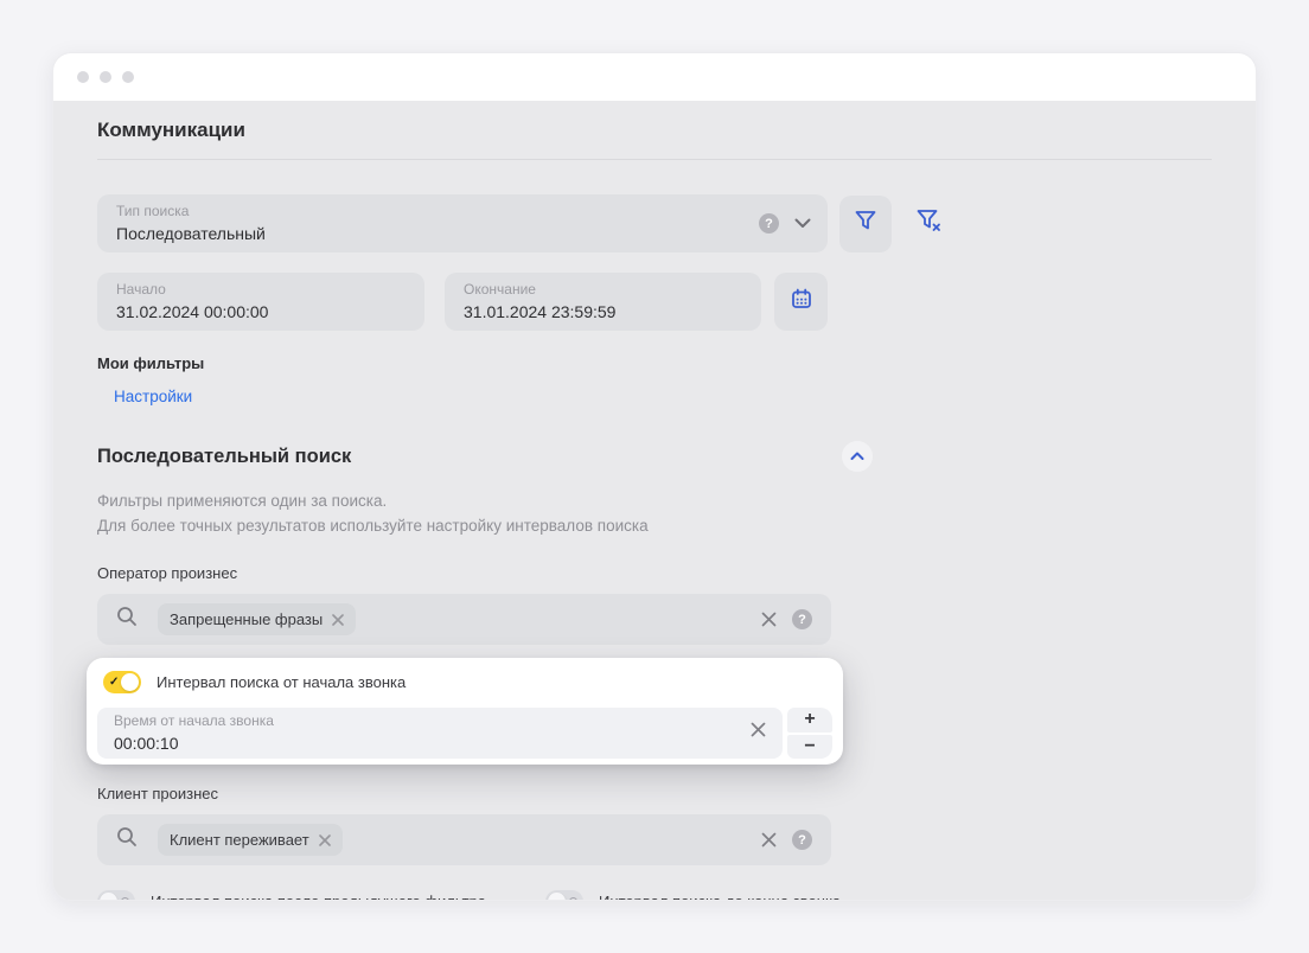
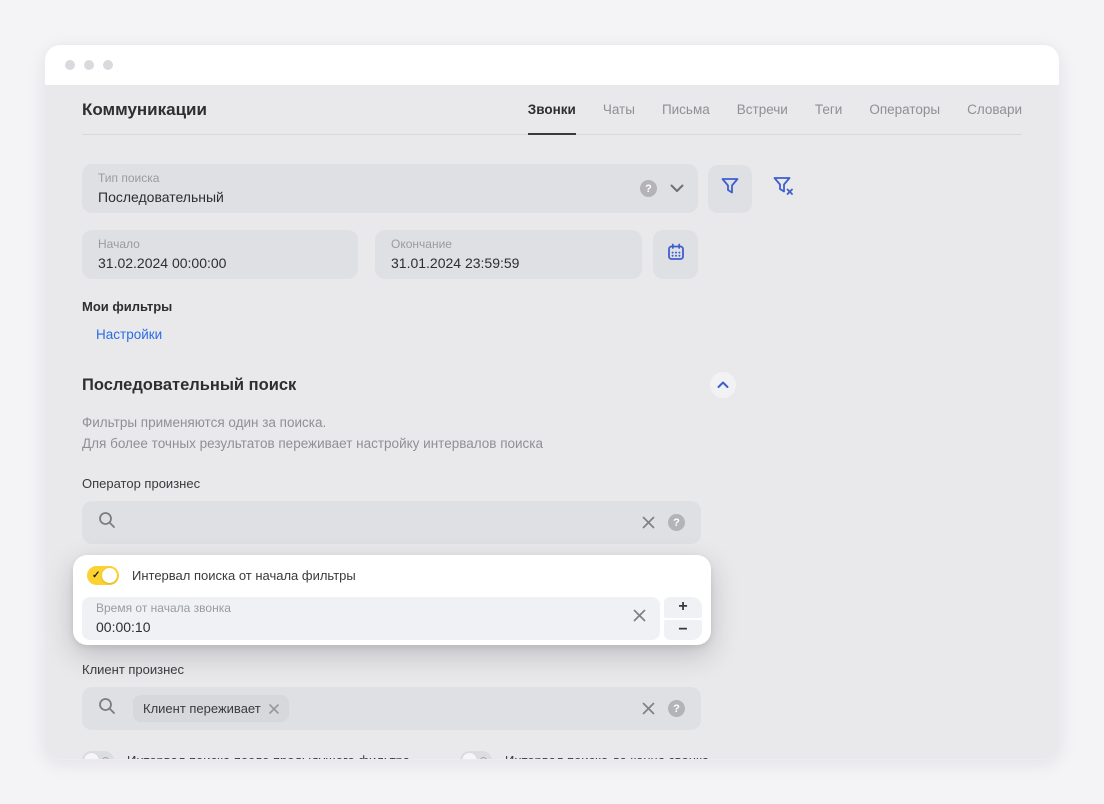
  Коммуникации
+ Звонки
+ Чаты
+ Письма
+ Встречи
+ Теги
+ Операторы
+ Словари
  Тип поиска
  Последовательный
  ?
  Начало
  31.02.2024 00:00:00
  Окончание
  31.01.2024 23:59:59
  Мои фильтры
  Настройки
  Последовательный поиск
  Фильтры применяются один за поиска.
- Для более точных результатов используйте настройку интервалов поиска
+ Для более точных результатов переживает настройку интервалов поиска
  Оператор произнес
- Запрещенные фразы
  ?
  ✓
- Интервал поиска от начала звонка
+ Интервал поиска от начала фильтры
  Время от начала звонка
  00:00:10
  +
  −
  Клиент произнес
  Клиент переживает
  ?
